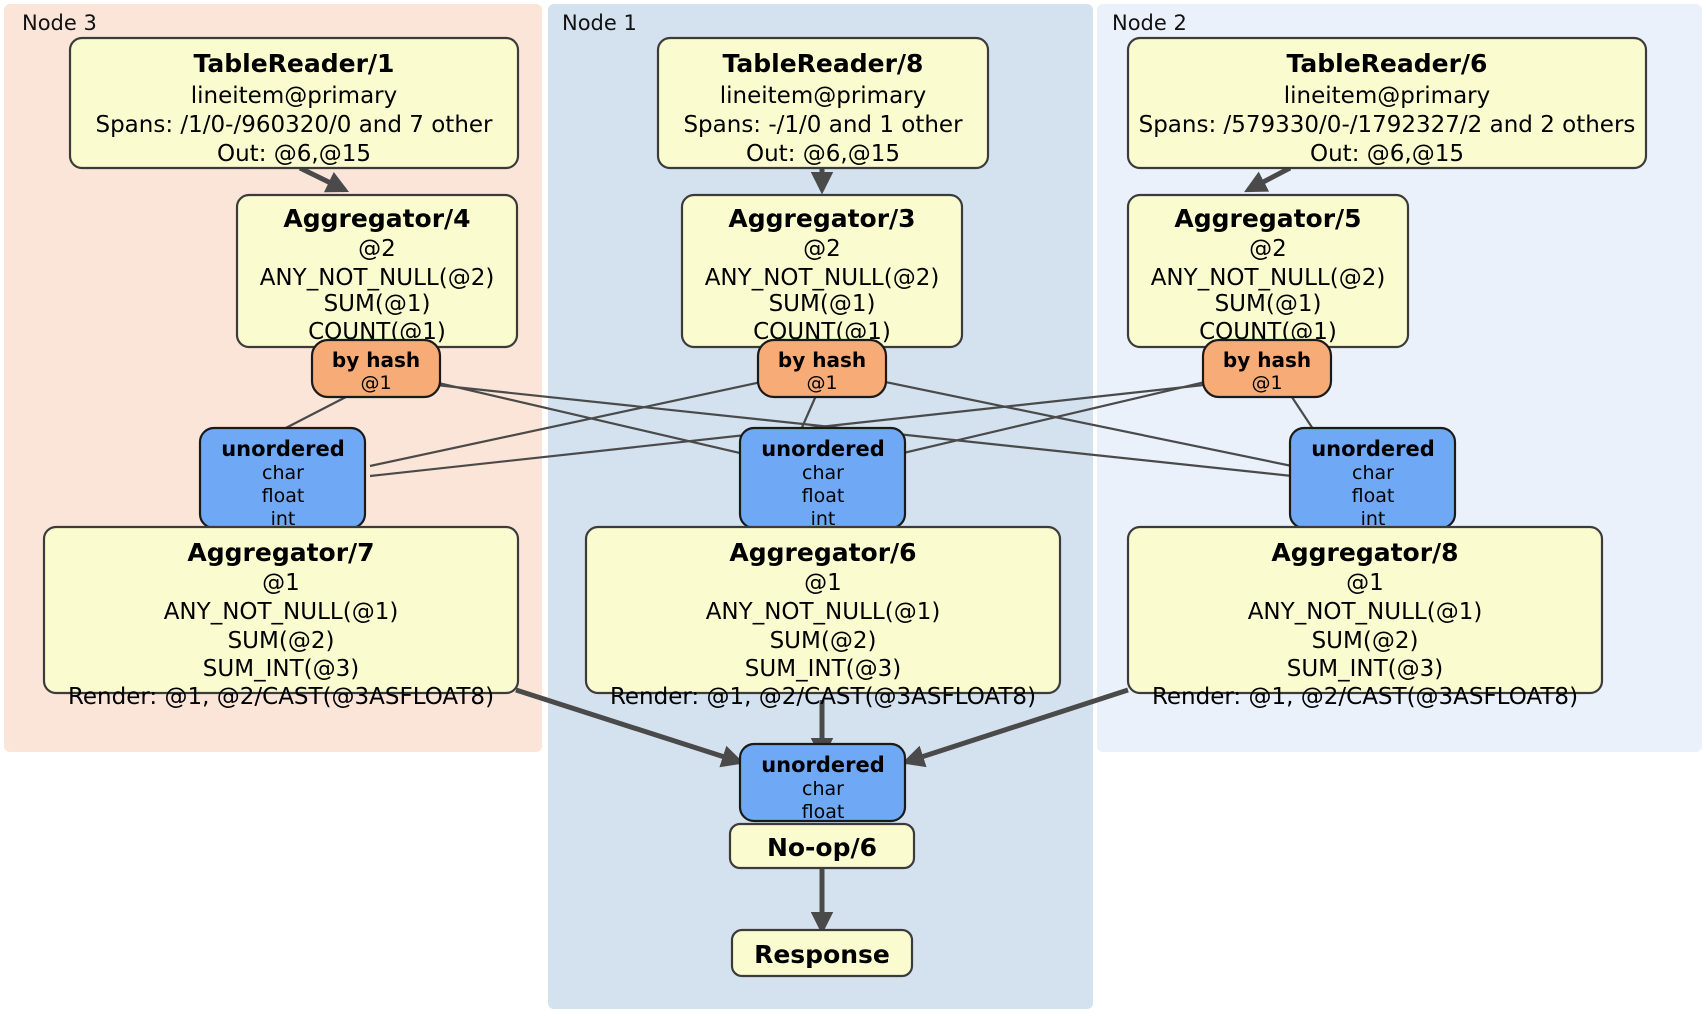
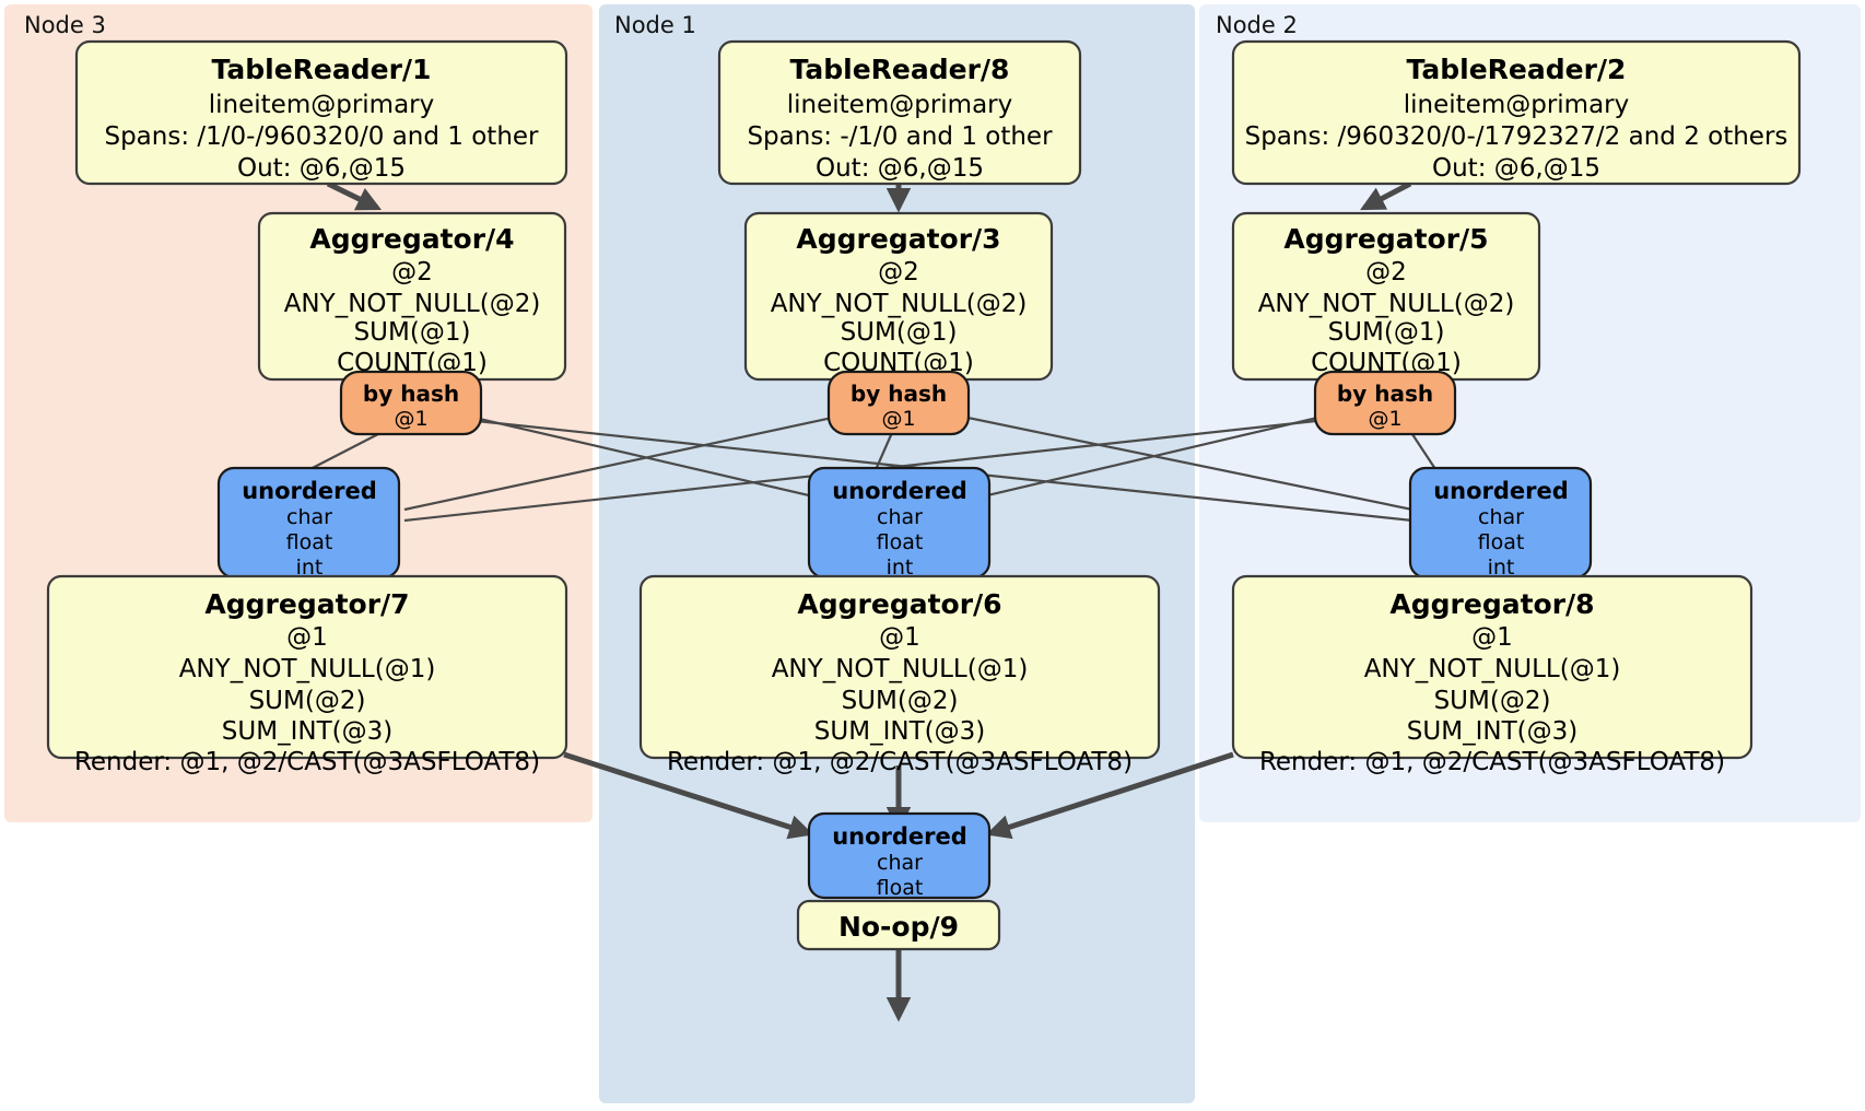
  Node 3
  Node 1
  Node 2
  TableReader/1
  lineitem@primary
- Spans: /1/0-/960320/0 and 7 other
+ Spans: /1/0-/960320/0 and 1 other
  Out: @6,@15
  TableReader/8
  lineitem@primary
  Spans: -/1/0 and 1 other
  Out: @6,@15
- TableReader/6
+ TableReader/2
  lineitem@primary
- Spans: /579330/0-/1792327/2 and 2 others
+ Spans: /960320/0-/1792327/2 and 2 others
  Out: @6,@15
  Aggregator/4
  @2
  ANY_NOT_NULL(@2)
  SUM(@1)
  COUNT(@1)
  Aggregator/3
  @2
  ANY_NOT_NULL(@2)
  SUM(@1)
  COUNT(@1)
  Aggregator/5
  @2
  ANY_NOT_NULL(@2)
  SUM(@1)
  COUNT(@1)
  by hash
  @1
  by hash
  @1
  by hash
  @1
  unordered
  char
  float
  int
  unordered
  char
  float
  int
  unordered
  char
  float
  int
  Aggregator/7
  @1
  ANY_NOT_NULL(@1)
  SUM(@2)
  SUM_INT(@3)
  Render: @1, @2/CAST(@3ASFLOAT8)
  Aggregator/6
  @1
  ANY_NOT_NULL(@1)
  SUM(@2)
  SUM_INT(@3)
  Render: @1, @2/CAST(@3ASFLOAT8)
  Aggregator/8
  @1
  ANY_NOT_NULL(@1)
  SUM(@2)
  SUM_INT(@3)
  Render: @1, @2/CAST(@3ASFLOAT8)
  unordered
  char
  float
- No-op/6
+ No-op/9
- Response
